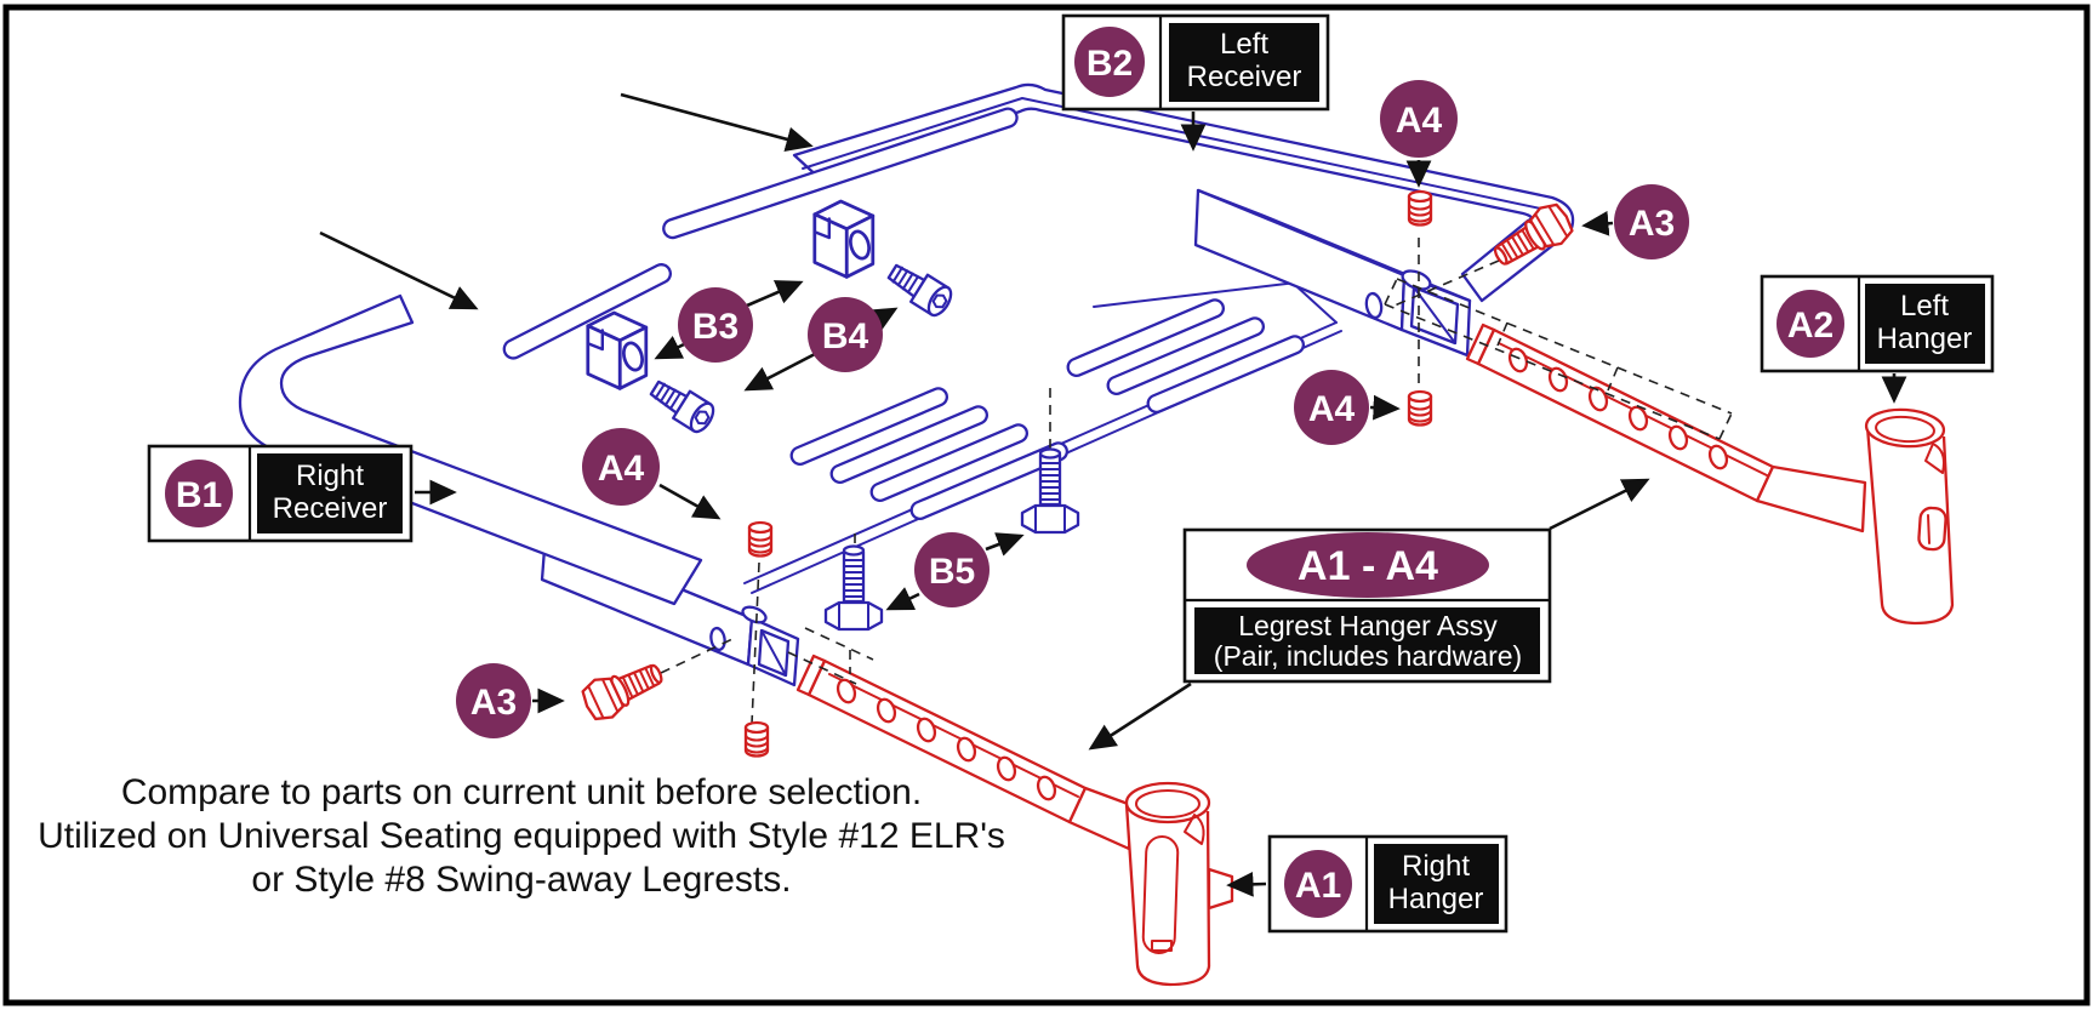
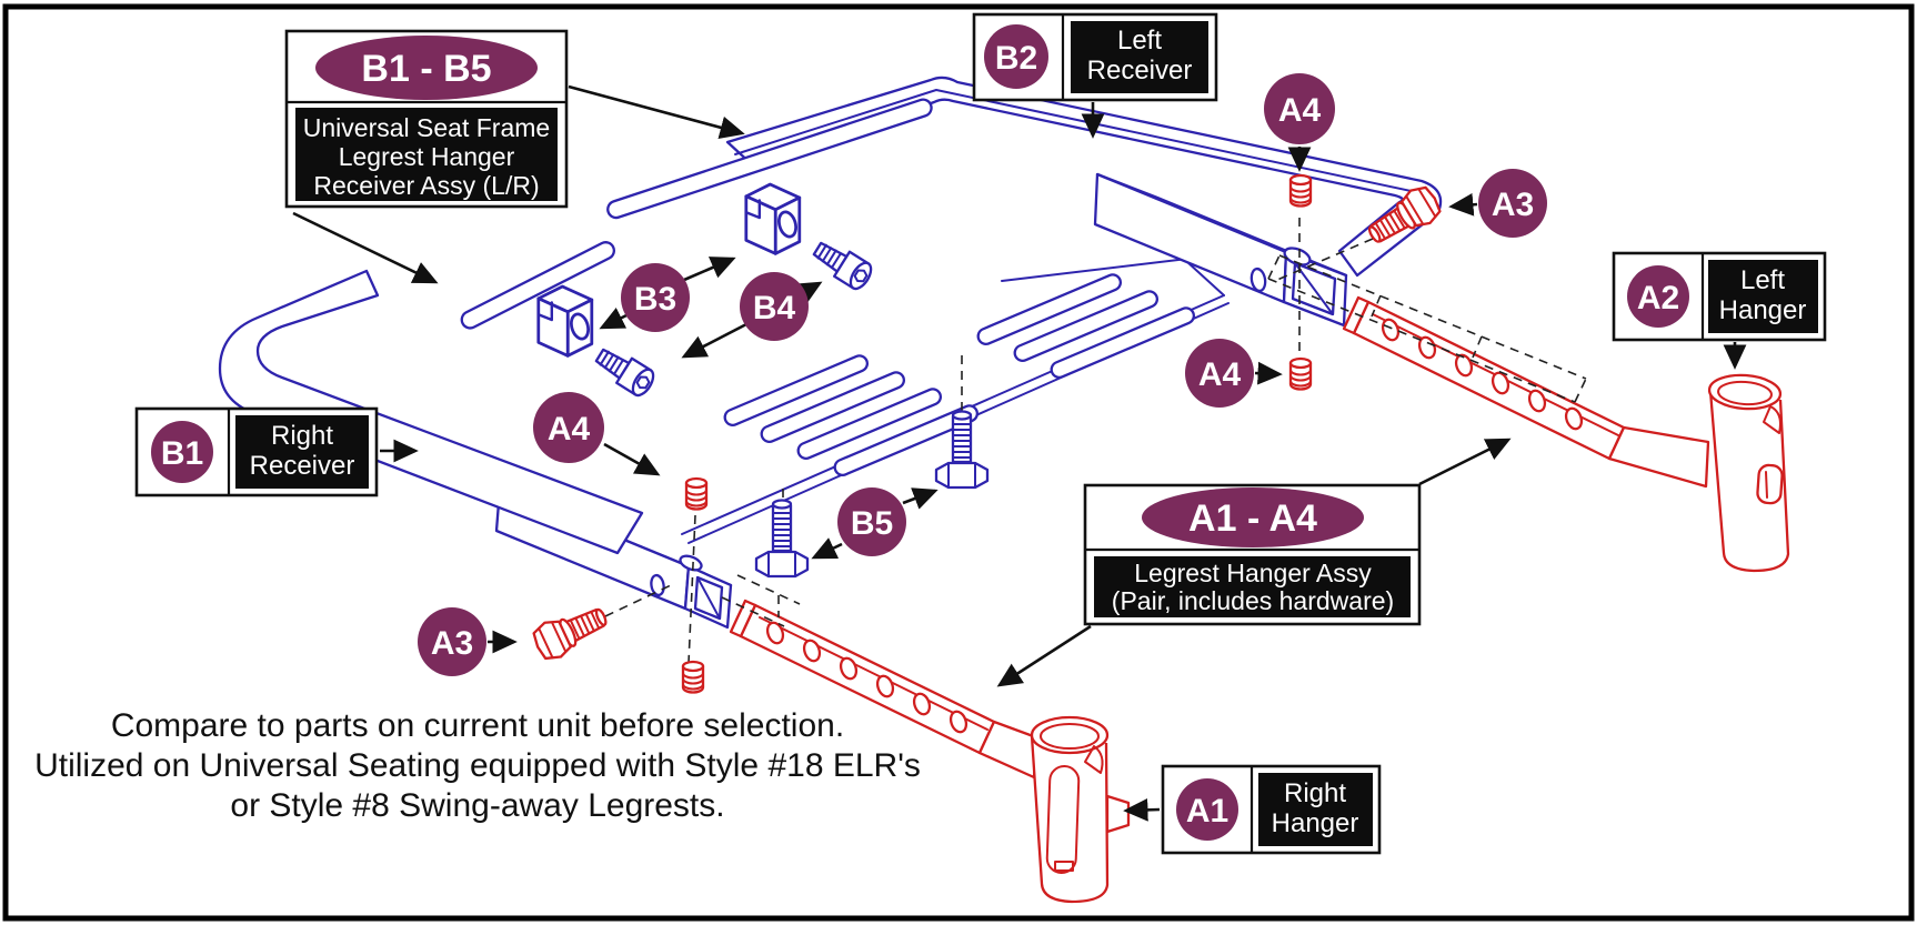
+ B1 - B5
+ Universal Seat Frame
+ Legrest Hanger
+ Receiver Assy (L/R)
  B2
  Left
  Receiver
  A2
  Left
  Hanger
  B1
  Right
  Receiver
  A1 - A4
  Legrest Hanger Assy
  (Pair, includes hardware)
  A1
  Right
  Hanger
  B3
  B4
  A4
  B5
  A4
  A3
  A4
  A3
  Compare to parts on current unit before selection.
- Utilized on Universal Seating equipped with Style #12 ELR's
+ Utilized on Universal Seating equipped with Style #18 ELR's
  or Style #8 Swing-away Legrests.
